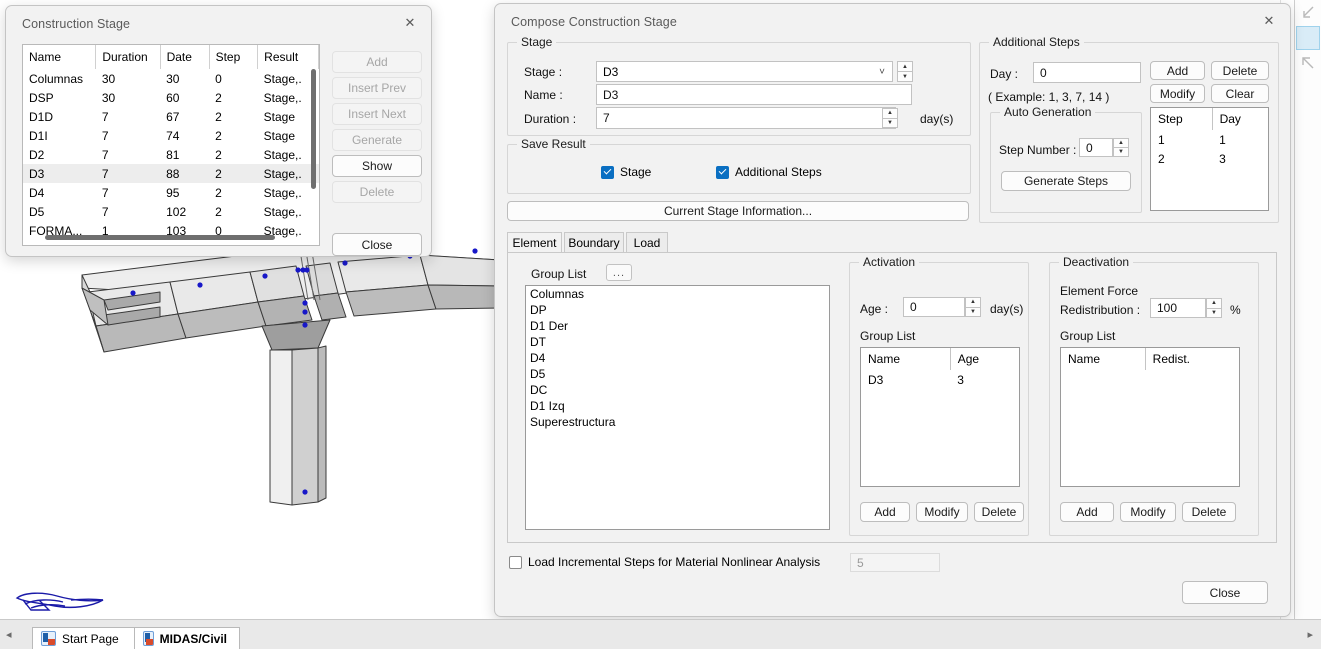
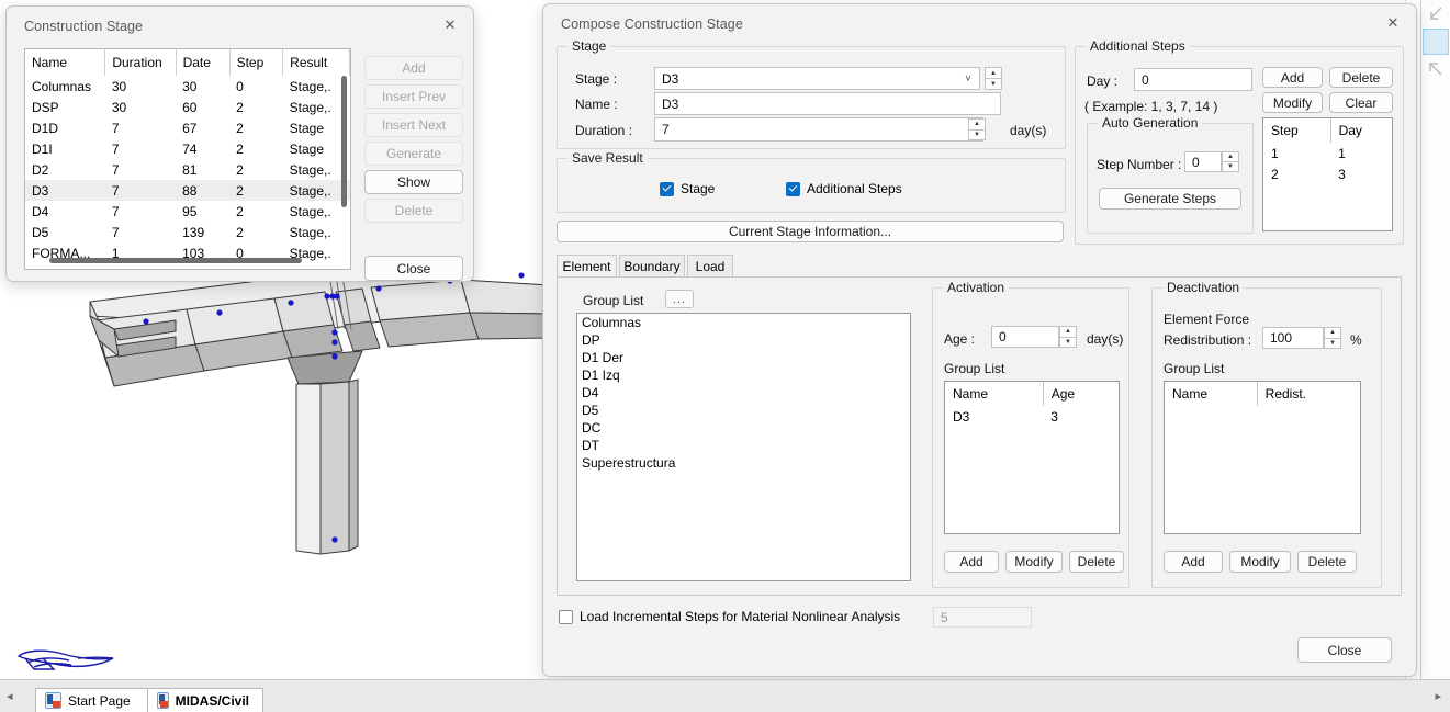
  Construction Stage
  ✕
  Name	Duration	Date	Step	Result
  Columnas	30	30	0	Stage,.
  DSP	30	60	2	Stage,.
  D1D	7	67	2	Stage
  D1I	7	74	2	Stage
  D2	7	81	2	Stage,.
  D3	7	88	2	Stage,.
  D4	7	95	2	Stage,.
- D5	7	102	2	Stage,.
+ D5	7	139	2	Stage,.
  FORMA...	1	103	0	Stage,.
  Add
  Insert Prev
  Insert Next
  Generate
  Show
  Delete
  Close
  Compose Construction Stage
  ✕
  Stage
  Stage :
  D3
  ˅
  Name :
  D3
  Duration :
  7
  day(s)
  Save Result
  Stage
  Additional Steps
  Current Stage Information...
  Additional Steps
  Day :
  0
  ( Example: 1, 3, 7, 14 )
  Add
  Delete
  Modify
  Clear
  Step	Day
  1	1
  2	3
  Auto Generation
  Step Number :
  0
  Generate Steps
  Element
  Boundary
  Load
  Group List
  ...
  Columnas
  DP
  D1 Der
- DT
+ D1 Izq
  D4
  D5
  DC
- D1 Izq
+ DT
  Superestructura
  Activation
  Age :
  0
  day(s)
  Group List
  Name	Age
  D3	3
  Add
  Modify
  Delete
  Deactivation
  Element Force
  Redistribution :
  100
  %
  Group List
  Name	Redist.
  Add
  Modify
  Delete
  Load Incremental Steps for Material Nonlinear Analysis
  5
  Close
  ◂
  ▸
  Start Page
  MIDAS/Civil
